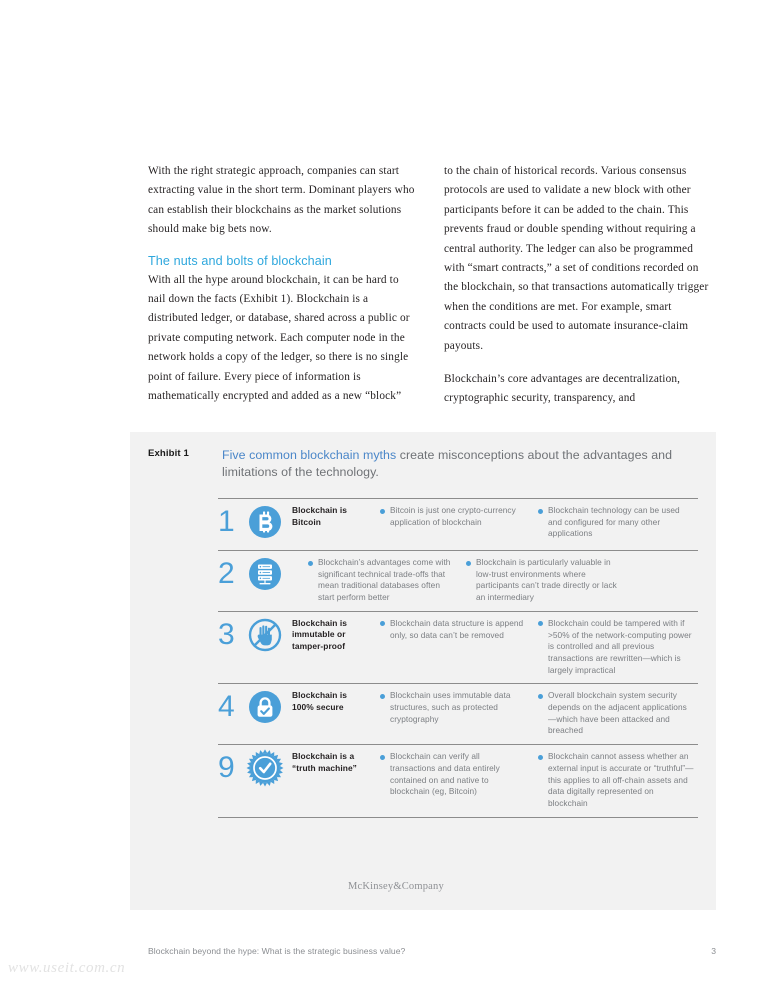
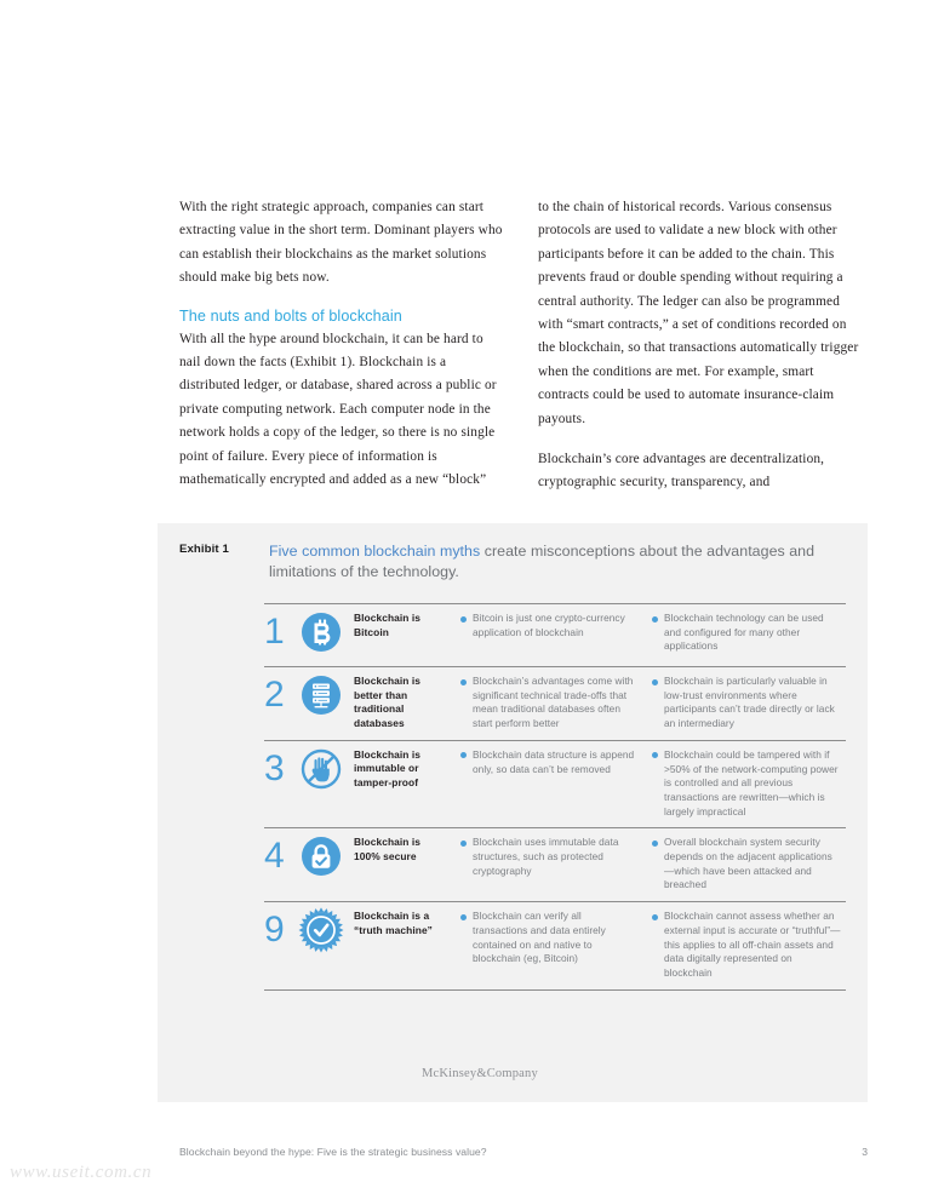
  With the right strategic approach, companies can start extracting value in the short term. Dominant players who can establish their blockchains as the market solutions should make big bets now.
  The nuts and bolts of blockchain
  With all the hype around blockchain, it can be hard to nail down the facts (Exhibit 1). Blockchain is a distributed ledger, or database, shared across a public or private computing network. Each computer node in the network holds a copy of the ledger, so there is no single point of failure. Every piece of information is mathematically encrypted and added as a new “block”
  to the chain of historical records. Various consensus protocols are used to validate a new block with other participants before it can be added to the chain. This prevents fraud or double spending without requiring a central authority. The ledger can also be programmed with “smart contracts,” a set of conditions recorded on the blockchain, so that transactions automatically trigger when the conditions are met. For example, smart contracts could be used to automate insurance-claim payouts.
  Blockchain’s core advantages are decentralization, cryptographic security, transparency, and
  Exhibit 1
  Five common blockchain myths create misconceptions about the advantages and limitations of the technology.
  1
  Blockchain is Bitcoin
  Bitcoin is just one crypto-currency application of blockchain
  Blockchain technology can be used and configured for many other applications
  2
+ Blockchain is better than traditional databases
  Blockchain’s advantages come with significant technical trade-offs that mean traditional databases often start perform better
  Blockchain is particularly valuable in low-trust environments where participants can’t trade directly or lack an intermediary
  3
  Blockchain is immutable or tamper-proof
  Blockchain data structure is append only, so data can’t be removed
  Blockchain could be tampered with if >50% of the network-computing power is controlled and all previous transactions are rewritten—which is largely impractical
  4
  Blockchain is 100% secure
  Blockchain uses immutable data structures, such as protected cryptography
  Overall blockchain system security depends on the adjacent applications—which have been attacked and breached
  9
  Blockchain is a “truth machine”
  Blockchain can verify all transactions and data entirely contained on and native to blockchain (eg, Bitcoin)
  Blockchain cannot assess whether an external input is accurate or “truthful”—this applies to all off-chain assets and data digitally represented on blockchain
  McKinsey&Company
- Blockchain beyond the hype: What is the strategic business value?
+ Blockchain beyond the hype: Five is the strategic business value?
  3
  www.useit.com.cn
